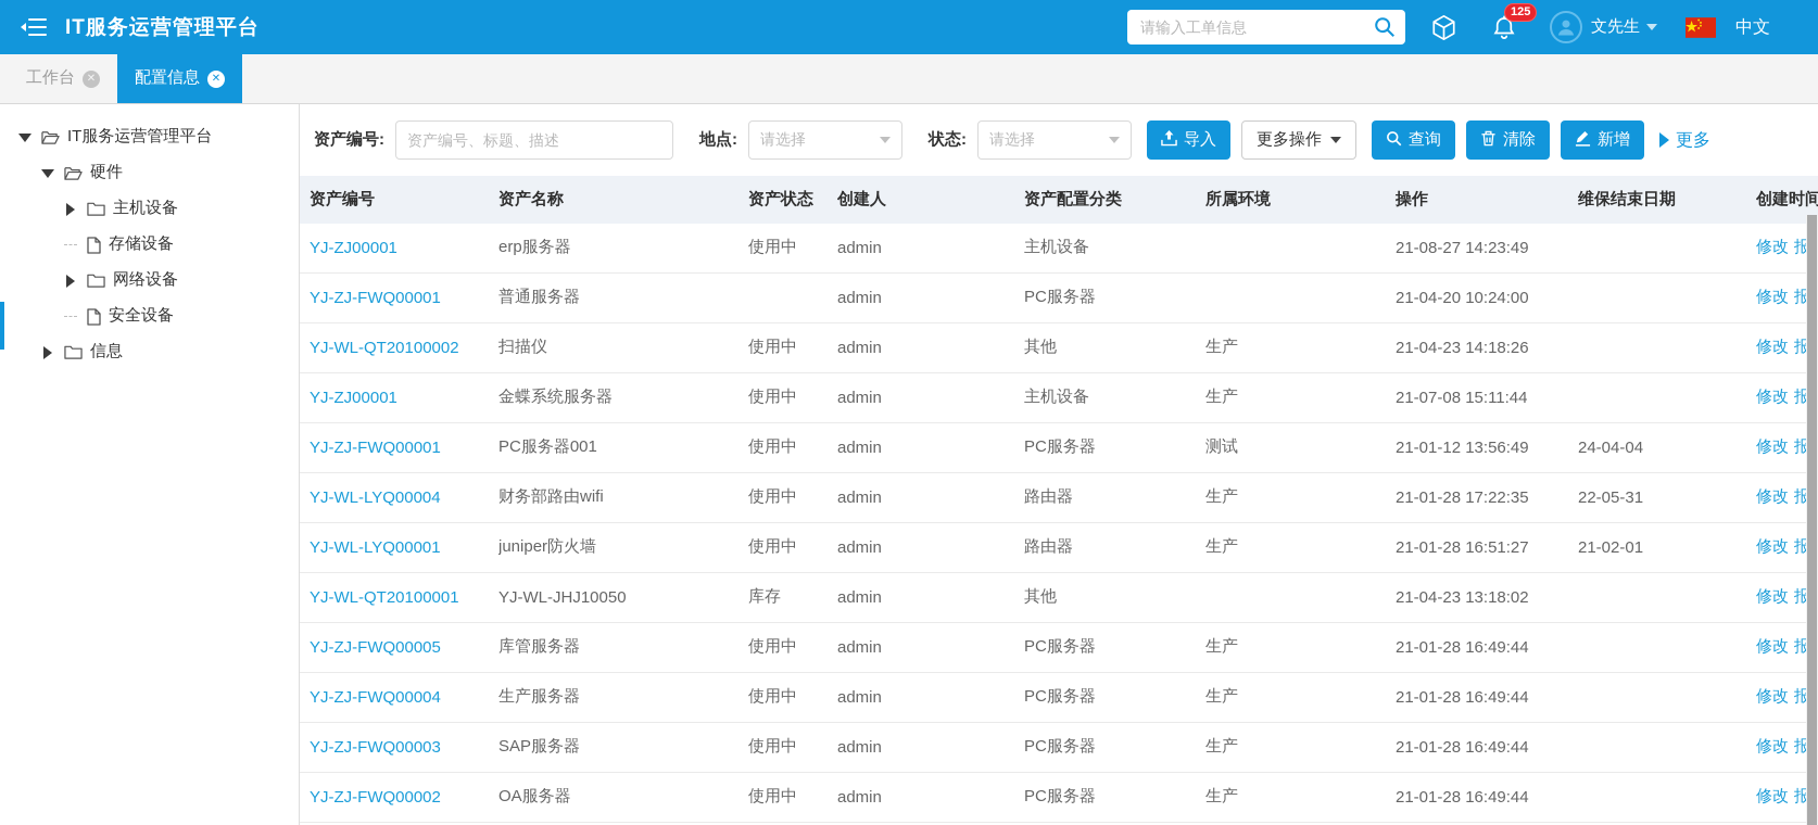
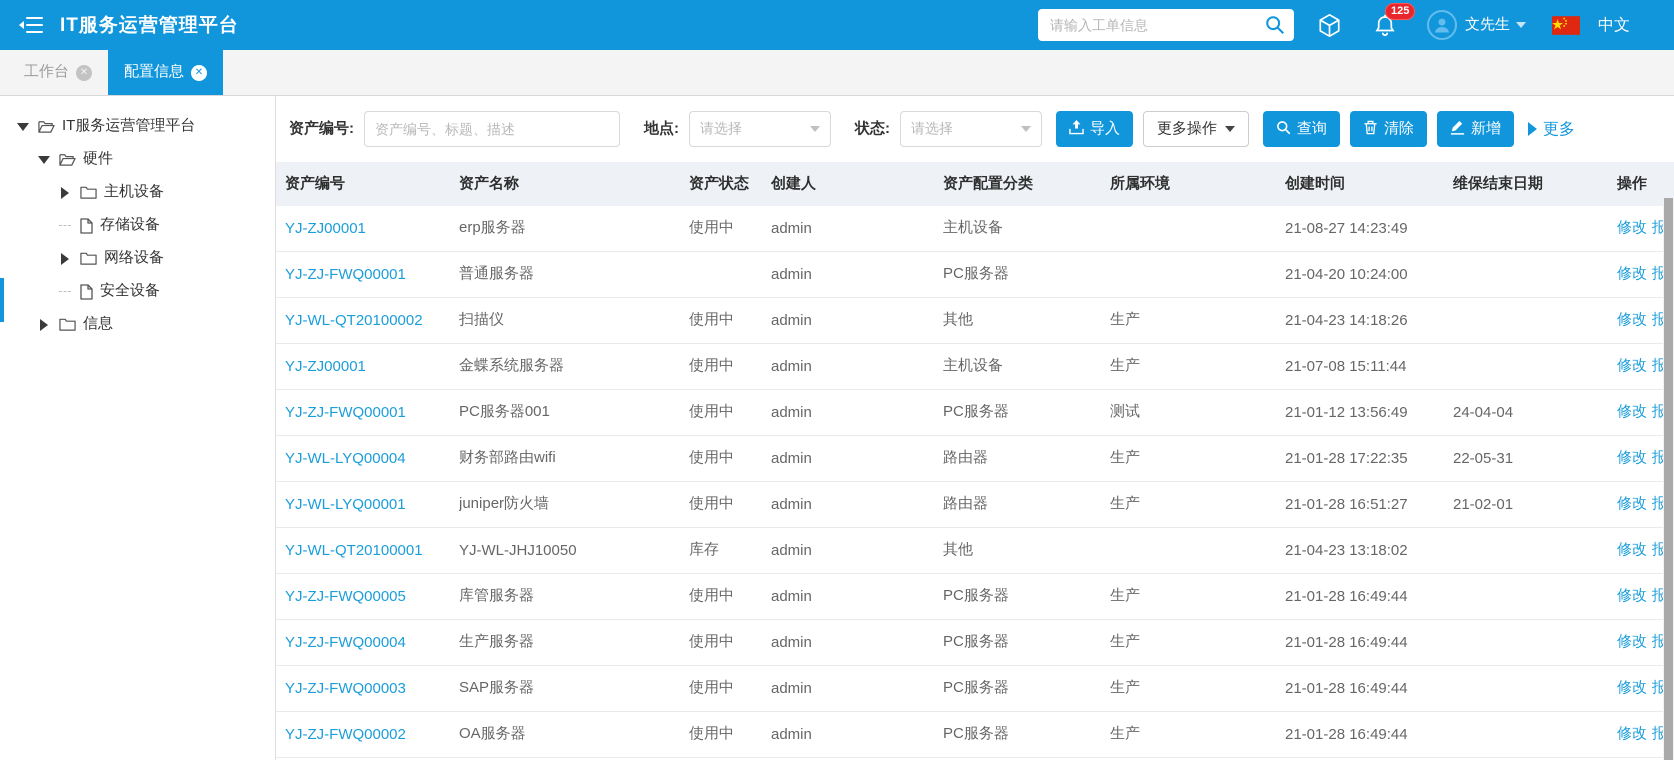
  IT服务运营管理平台
  请输入工单信息
  125
  文先生
  中文
  工作台
  ✕
  配置信息
  ✕
  IT服务运营管理平台
  硬件
  主机设备
  存储设备
  网络设备
  安全设备
  信息
  资产编号:
  资产编号、标题、描述
  地点:
  请选择
  状态:
  请选择
  导入
  更多操作
  查询
  清除
  新增
  更多
  资产编号
  资产名称
  资产状态
  创建人
  资产配置分类
  所属环境
- 操作
+ 创建时间
  维保结束日期
- 创建时间
+ 操作
  YJ-ZJ00001
  erp服务器
  使用中
  admin
  主机设备
  21-08-27 14:23:49
  修改 报
  YJ-ZJ-FWQ00001
  普通服务器
  admin
  PC服务器
  21-04-20 10:24:00
  修改 报
  YJ-WL-QT20100002
  扫描仪
  使用中
  admin
  其他
  生产
  21-04-23 14:18:26
  修改 报
  YJ-ZJ00001
  金蝶系统服务器
  使用中
  admin
  主机设备
  生产
  21-07-08 15:11:44
  修改 报
  YJ-ZJ-FWQ00001
  PC服务器001
  使用中
  admin
  PC服务器
  测试
  21-01-12 13:56:49
  24-04-04
  修改 报
  YJ-WL-LYQ00004
  财务部路由wifi
  使用中
  admin
  路由器
  生产
  21-01-28 17:22:35
  22-05-31
  修改 报
  YJ-WL-LYQ00001
  juniper防火墙
  使用中
  admin
  路由器
  生产
  21-01-28 16:51:27
  21-02-01
  修改 报
  YJ-WL-QT20100001
  YJ-WL-JHJ10050
  库存
  admin
  其他
  21-04-23 13:18:02
  修改 报
  YJ-ZJ-FWQ00005
  库管服务器
  使用中
  admin
  PC服务器
  生产
  21-01-28 16:49:44
  修改 报
  YJ-ZJ-FWQ00004
  生产服务器
  使用中
  admin
  PC服务器
  生产
  21-01-28 16:49:44
  修改 报
  YJ-ZJ-FWQ00003
  SAP服务器
  使用中
  admin
  PC服务器
  生产
  21-01-28 16:49:44
  修改 报
  YJ-ZJ-FWQ00002
  OA服务器
  使用中
  admin
  PC服务器
  生产
  21-01-28 16:49:44
  修改 报
